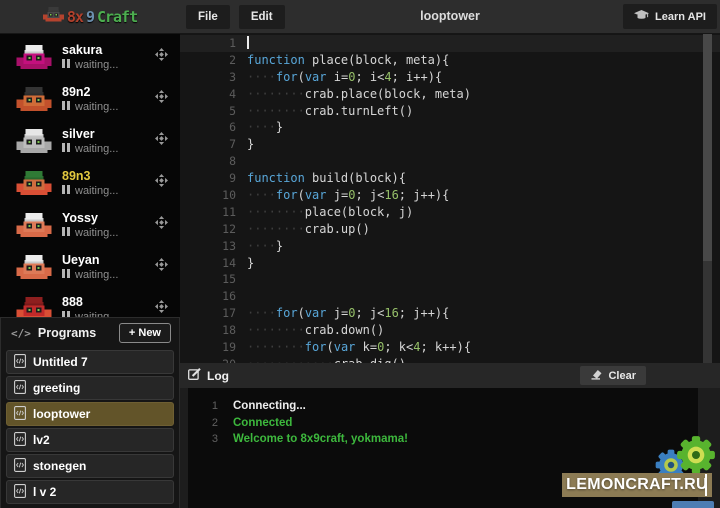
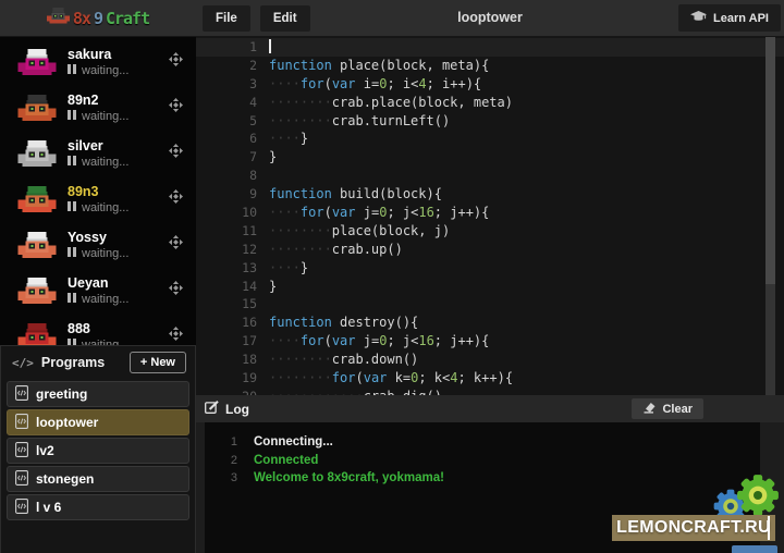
  8x
  9
  Craft
  File
  Edit
  looptower
  Learn API
  sakura
  waiting...
  89n2
  waiting...
  silver
  waiting...
  89n3
  waiting...
  Yossy
  waiting...
  Ueyan
  waiting...
  888
  </>
  Programs
  + New
- Untitled 7
  greeting
  looptower
  lv2
  stonegen
- l v 2
+ l v 6
  1
  2
  function place(block, meta){
  3
  ····for(var i=0; i<4; i++){
  4
  ········crab.place(block, meta)
  5
  ········crab.turnLeft()
  6
  ····}
  7
  }
  8
  9
  function build(block){
  10
  ····for(var j=0; j<16; j++){
  11
  ········place(block, j)
  12
  ········crab.up()
  13
  ····}
  14
  }
  15
  16
+ function destroy(){
  17
  ····for(var j=0; j<16; j++){
  18
  ········crab.down()
  19
  ········for(var k=0; k<4; k++){
  Log
  Clear
  1
  Connecting...
  2
  Connected
  3
  Welcome to 8x9craft, yokmama!
  LEMONCRAFT.RU
